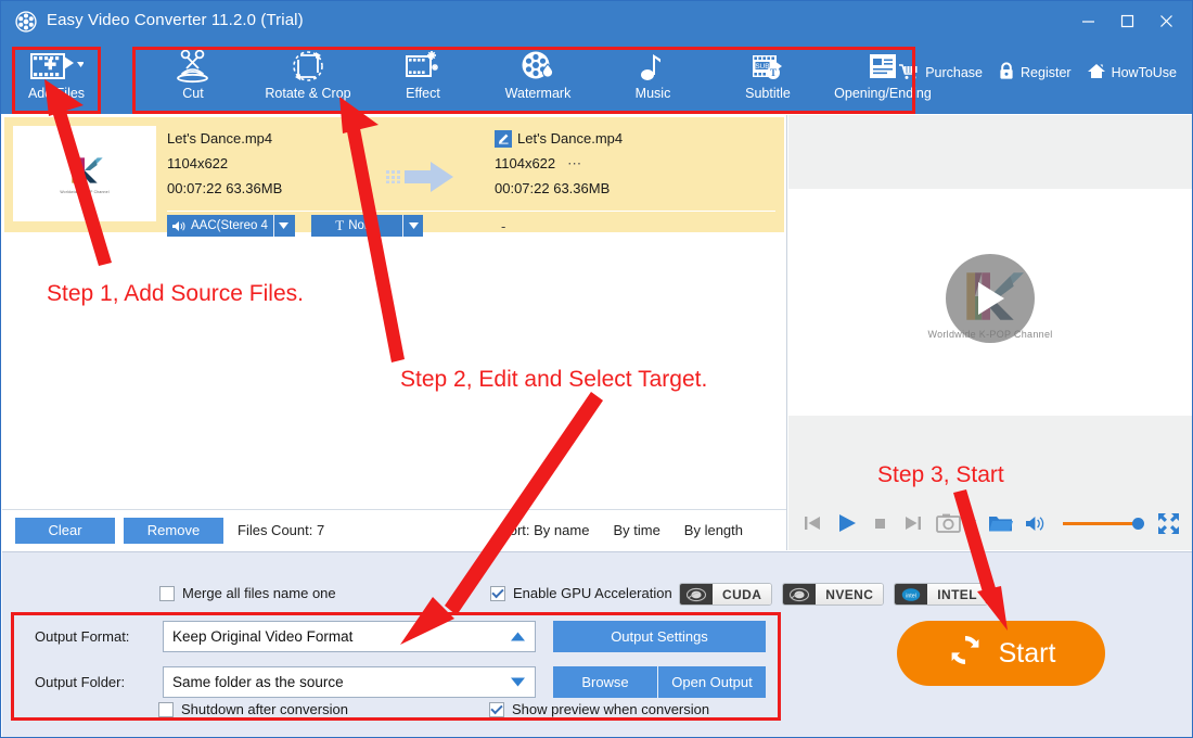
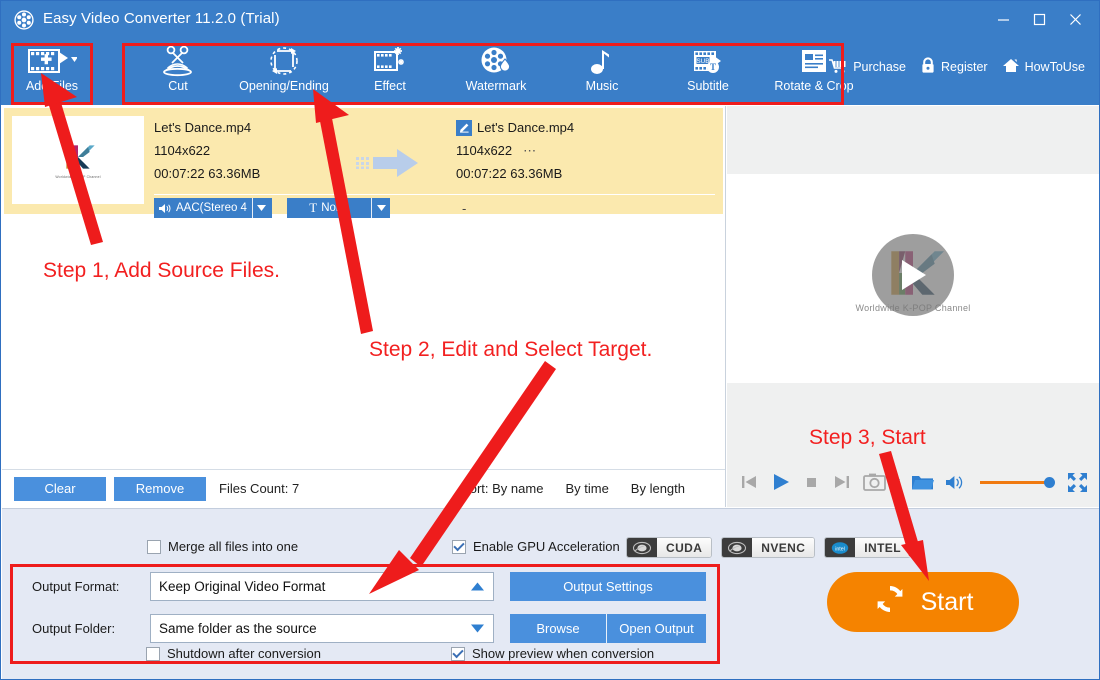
  Easy Video Converter 11.2.0 (Trial)
  Adiles
  Cut
- Rotate & Crop
+ Opening/Ending
  Effect
  Watermark
  Music
  T
  Subtitle
- Opening/Ending
+ Rotate & Crop
  Purchase
  Register
  HowToUse
  Let's Dance.mp4
  1104x622
  00:07:22 63.36MB
  Let's Dance.mp4
  1104x622
  ⋯
  00:07:22 63.36MB
  AAC(Stereo 4
  T
  -
  Clear
  Remove
  Files Count: 7
  rt: By name
  By time
  By length
  Worldwide K-POP Channel
- Merge all files name one
+ Merge all files into one
  Enable GPU Acceleration
  CUDA
  NVENC
  INTEL
  Output Format:
  Keep Original Video Format
  Output Settings
  Output Folder:
  Same folder as the source
  Browse
  Open Output
  Shutdown after conversion
  Show preview when conversion
  Start
  Step 1, Add Source Files.
  Step 2, Edit and Select Target.
  Step 3, Start
